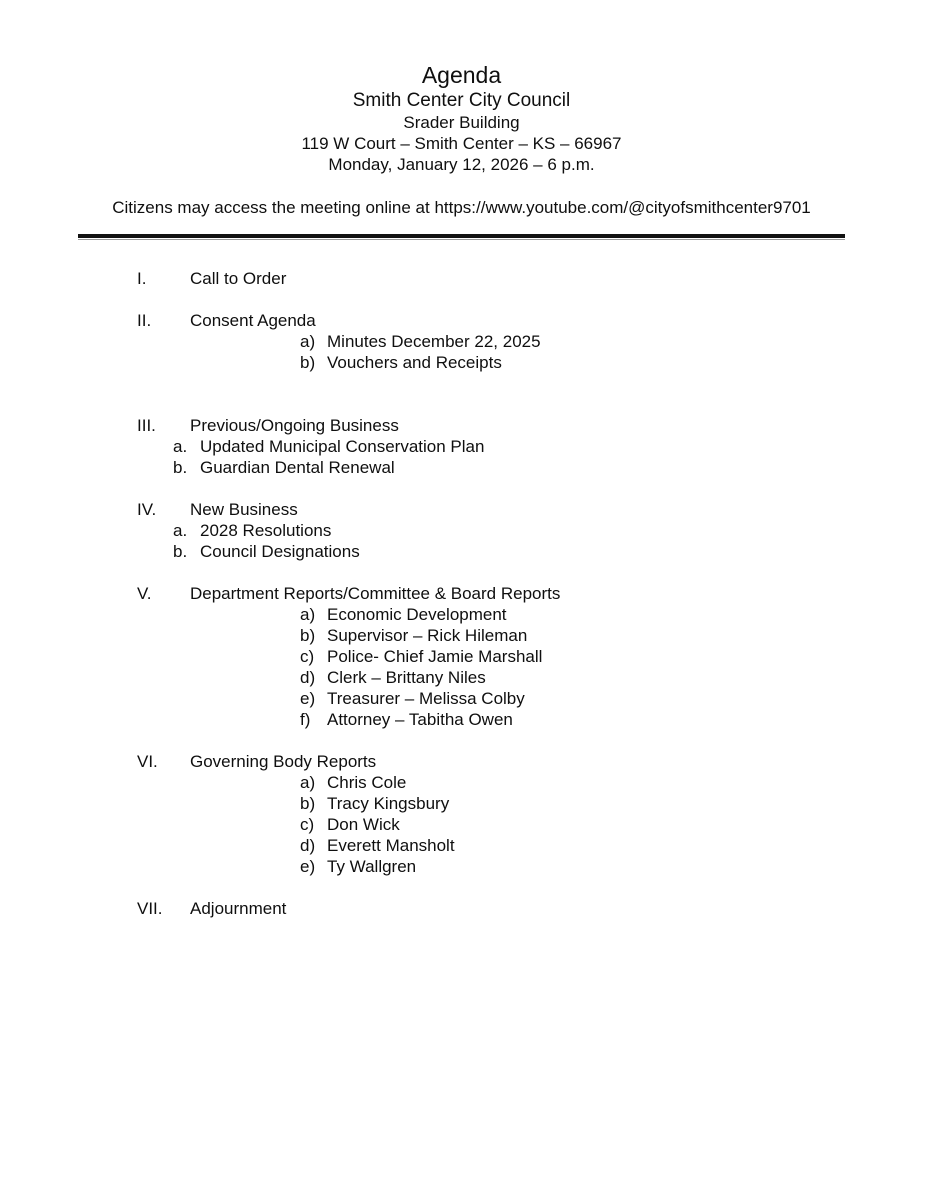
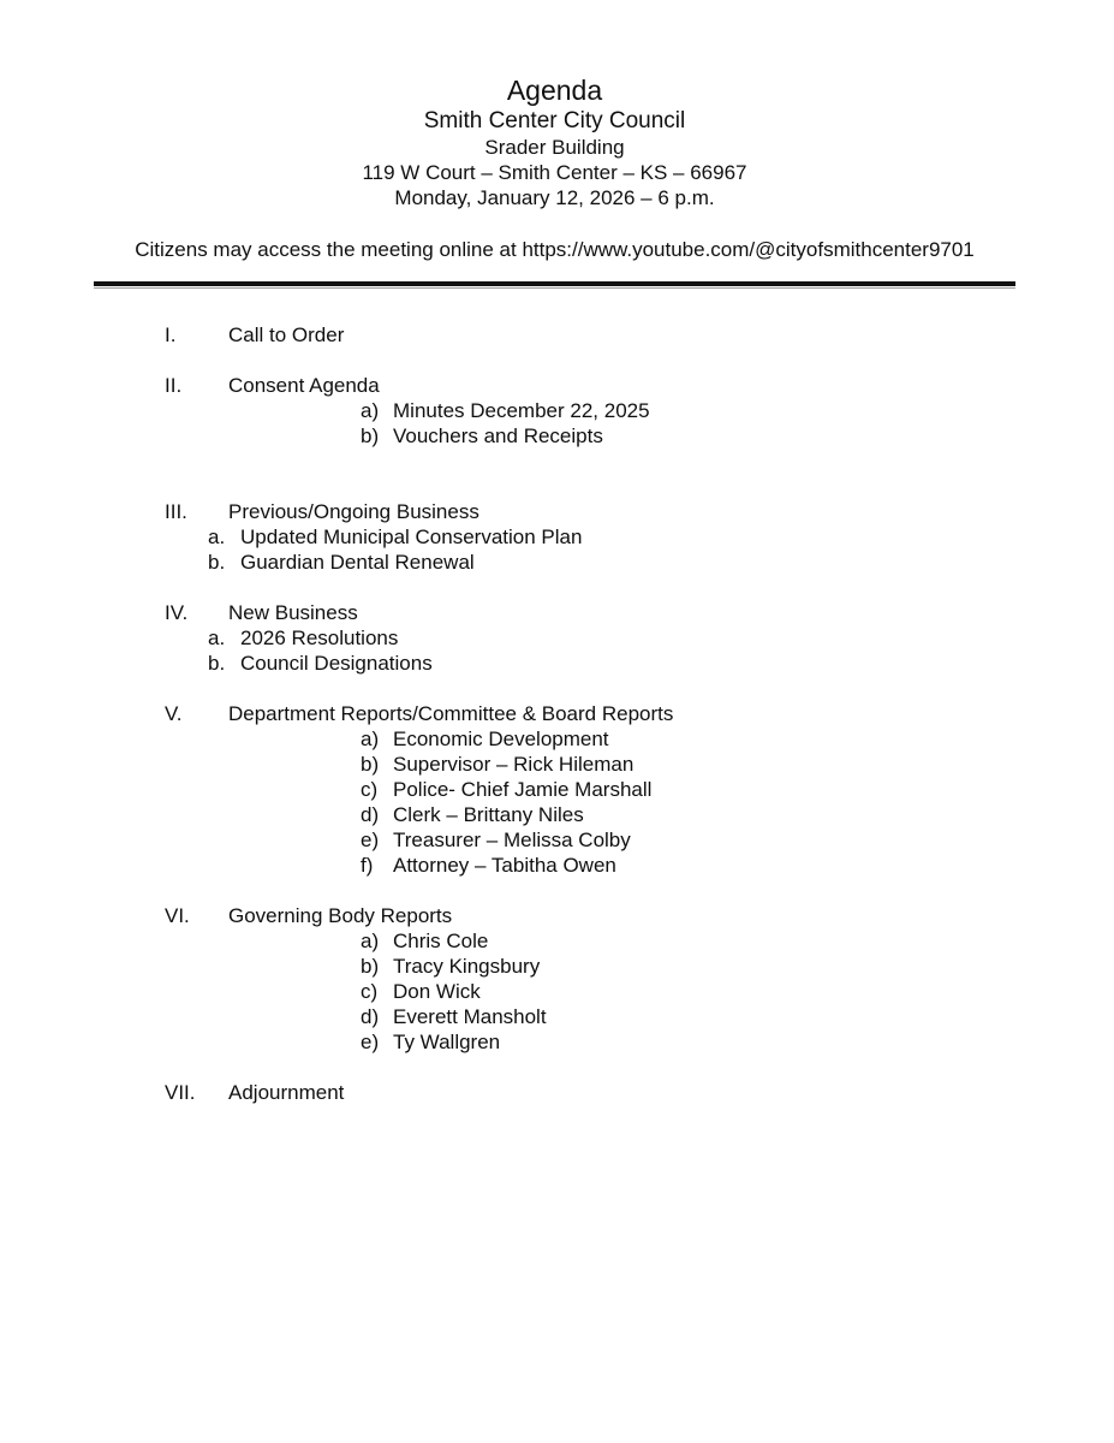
  Agenda
  Smith Center City Council
  Srader Building
  119 W Court – Smith Center – KS – 66967
  Monday, January 12, 2026 – 6 p.m.
  Citizens may access the meeting online at https://www.youtube.com/@cityofsmithcenter9701
  I.
  Call to Order
  II.
  Consent Agenda
  a)
  Minutes December 22, 2025
  b)
  Vouchers and Receipts
  III.
  Previous/Ongoing Business
  a.
  Updated Municipal Conservation Plan
  b.
  Guardian Dental Renewal
  IV.
  New Business
  a.
- 2028 Resolutions
+ 2026 Resolutions
  b.
  Council Designations
  V.
  Department Reports/Committee & Board Reports
  a)
  Economic Development
  b)
  Supervisor – Rick Hileman
  c)
  Police- Chief Jamie Marshall
  d)
  Clerk – Brittany Niles
  e)
  Treasurer – Melissa Colby
  f)
  Attorney – Tabitha Owen
  VI.
  Governing Body Reports
  a)
  Chris Cole
  b)
  Tracy Kingsbury
  c)
  Don Wick
  d)
  Everett Mansholt
  e)
  Ty Wallgren
  VII.
  Adjournment
